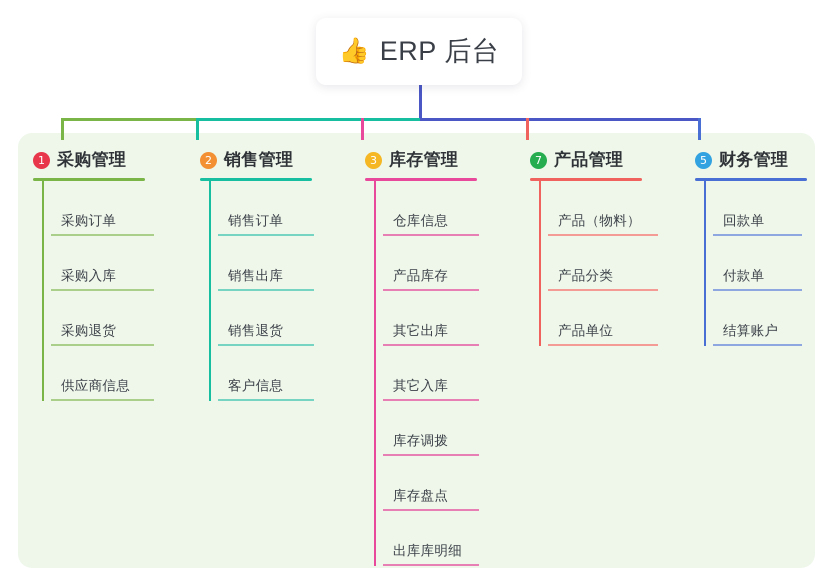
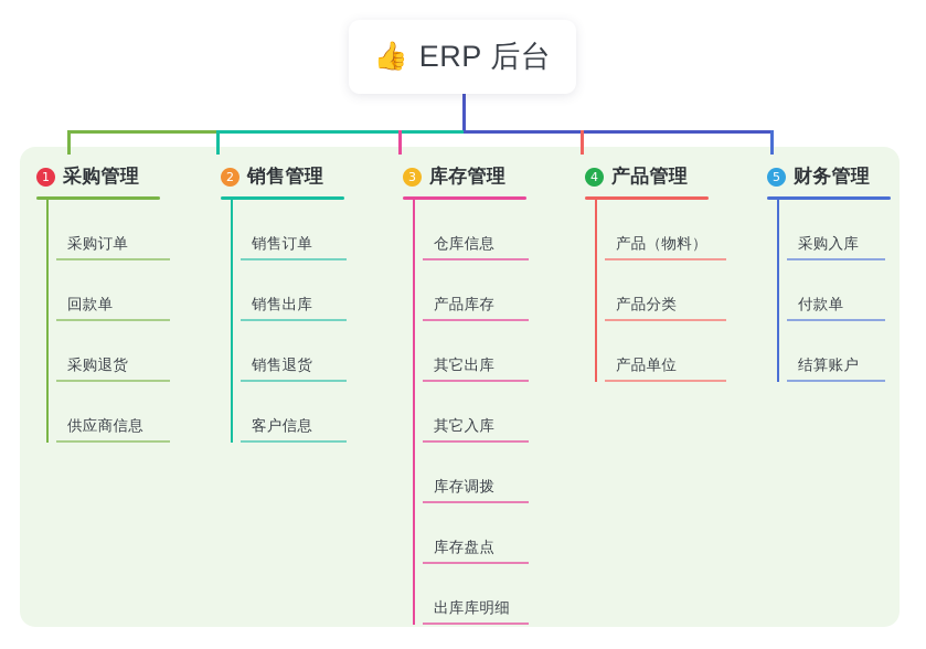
  👍
  ERP 后台
  1
  采购管理
  采购订单
- 采购入库
+ 回款单
  采购退货
  供应商信息
  2
  销售管理
  销售订单
  销售出库
  销售退货
  客户信息
  3
  库存管理
  仓库信息
  产品库存
  其它出库
  其它入库
  库存调拨
  库存盘点
  出库库明细
- 7
+ 4
  产品管理
  产品（物料）
  产品分类
  产品单位
  5
  财务管理
- 回款单
+ 采购入库
  付款单
  结算账户
